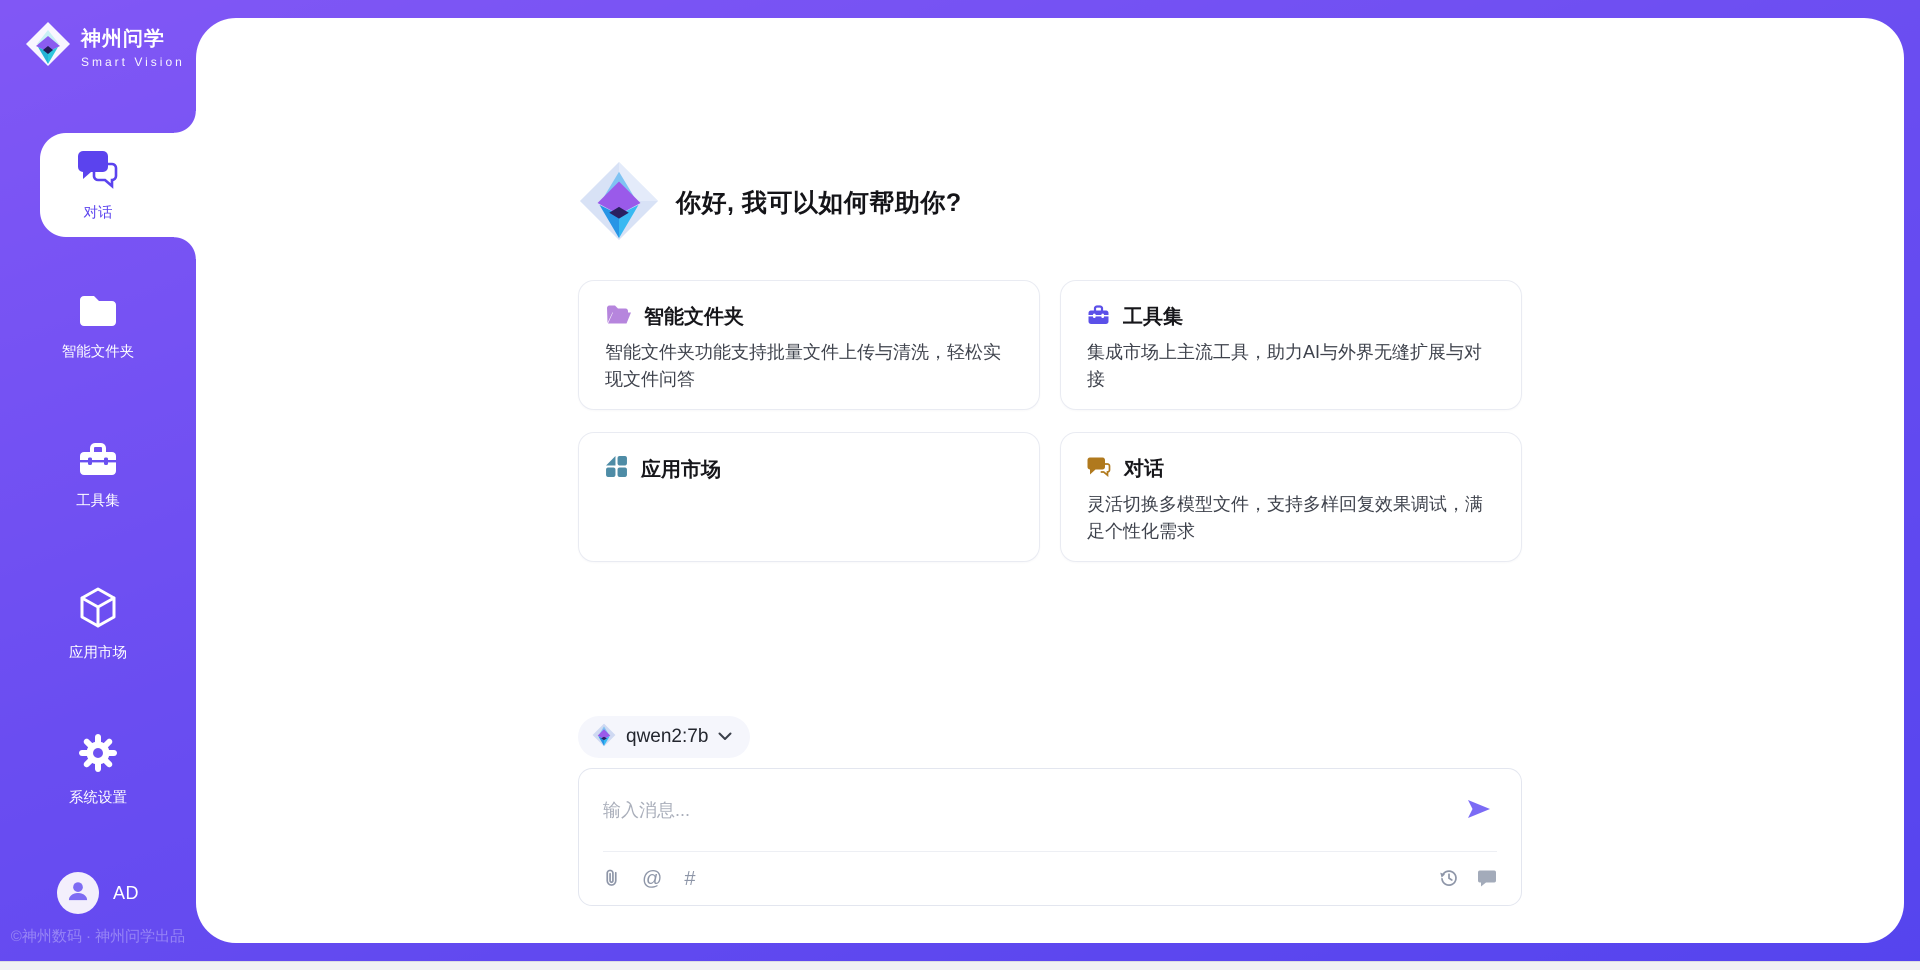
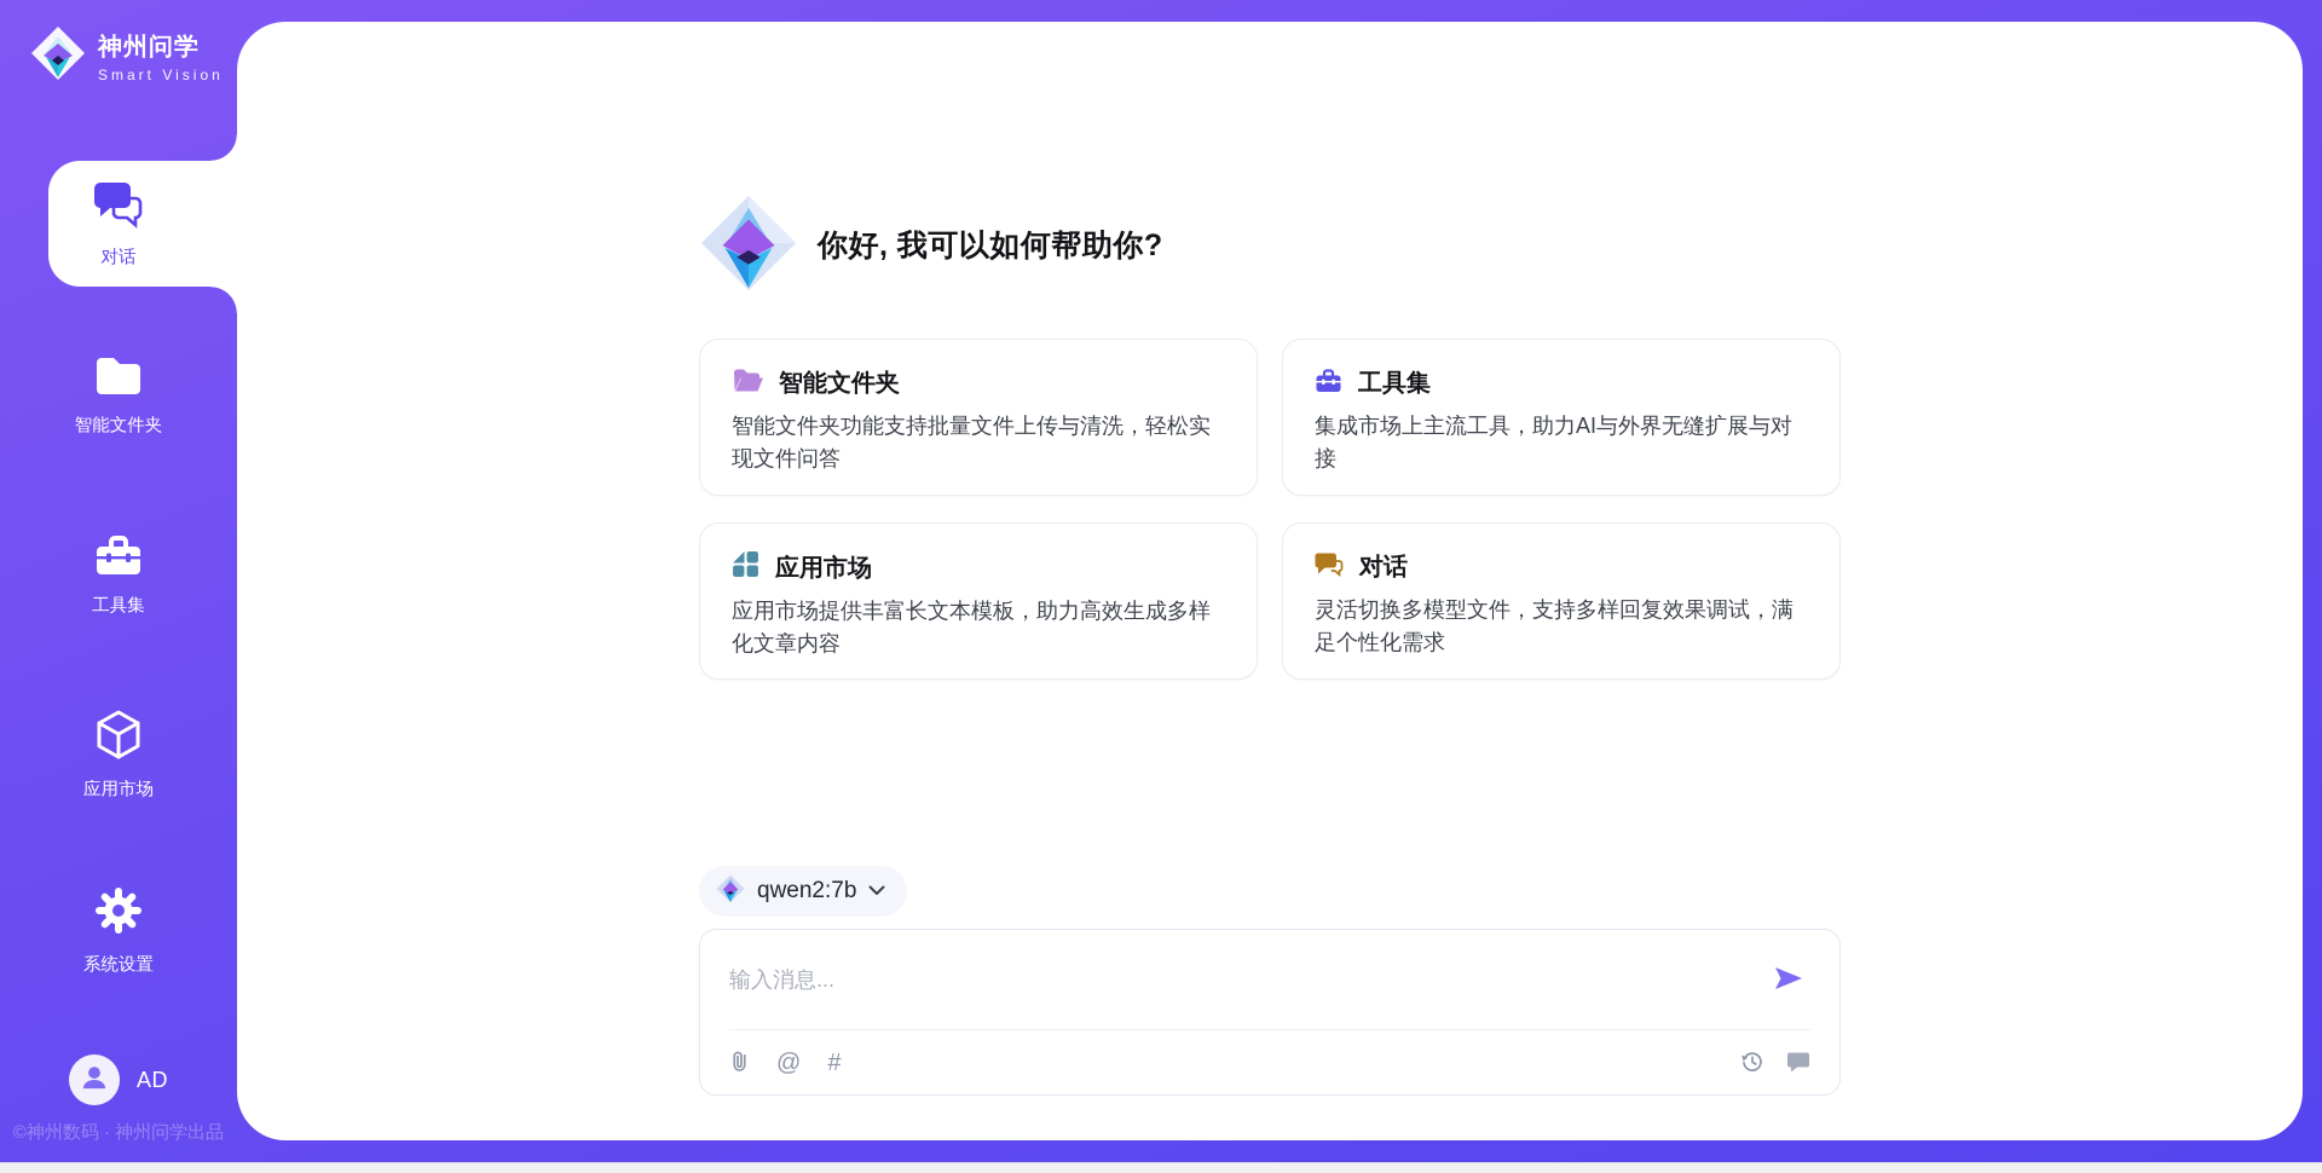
  神州问学
  Smart Vision
  对话
  智能文件夹
  工具集
  应用市场
  系统设置
  AD
  ©神州数码 · 神州问学出品
  你好, 我可以如何帮助你?
  智能文件夹
  智能文件夹功能支持批量文件上传与清洗，轻松实现文件问答
  工具集
  集成市场上主流工具，助力AI与外界无缝扩展与对接
  应用市场
+ 应用市场提供丰富长文本模板，助力高效生成多样化文章内容
  对话
  灵活切换多模型文件，支持多样回复效果调试，满足个性化需求
  qwen2:7b
  输入消息...
  @
  #
